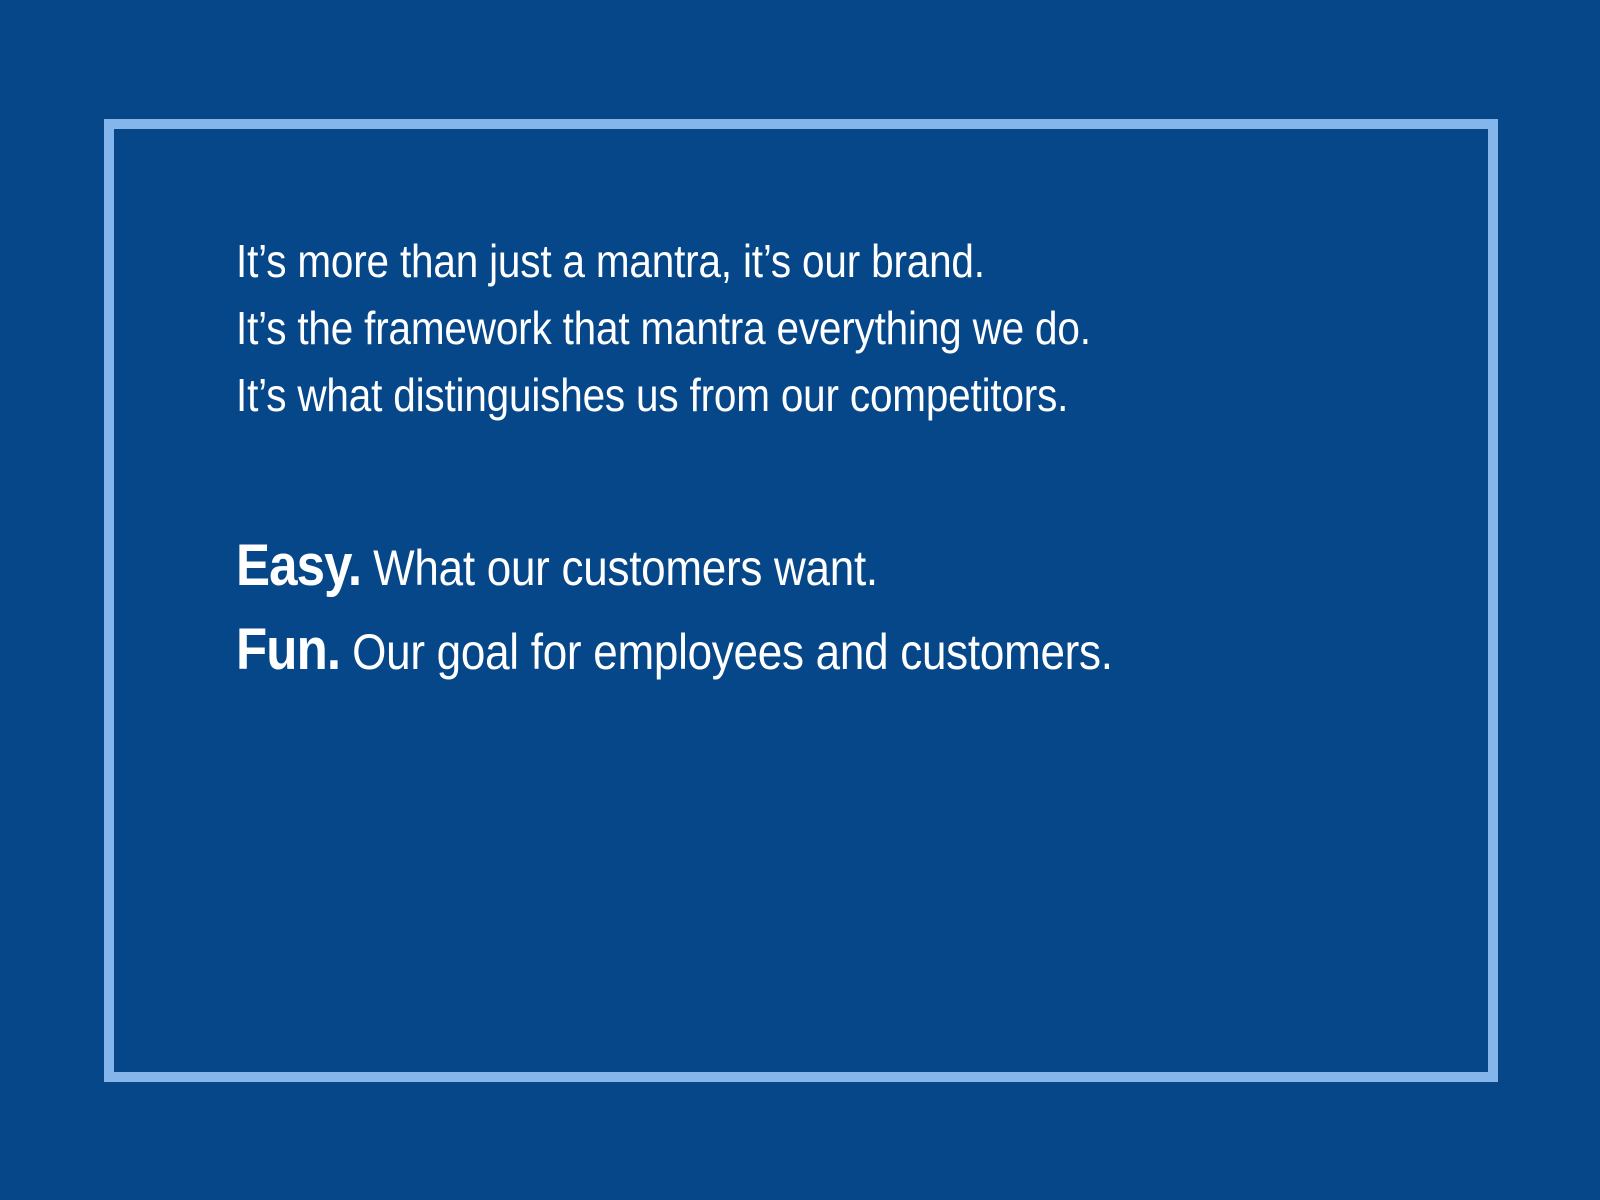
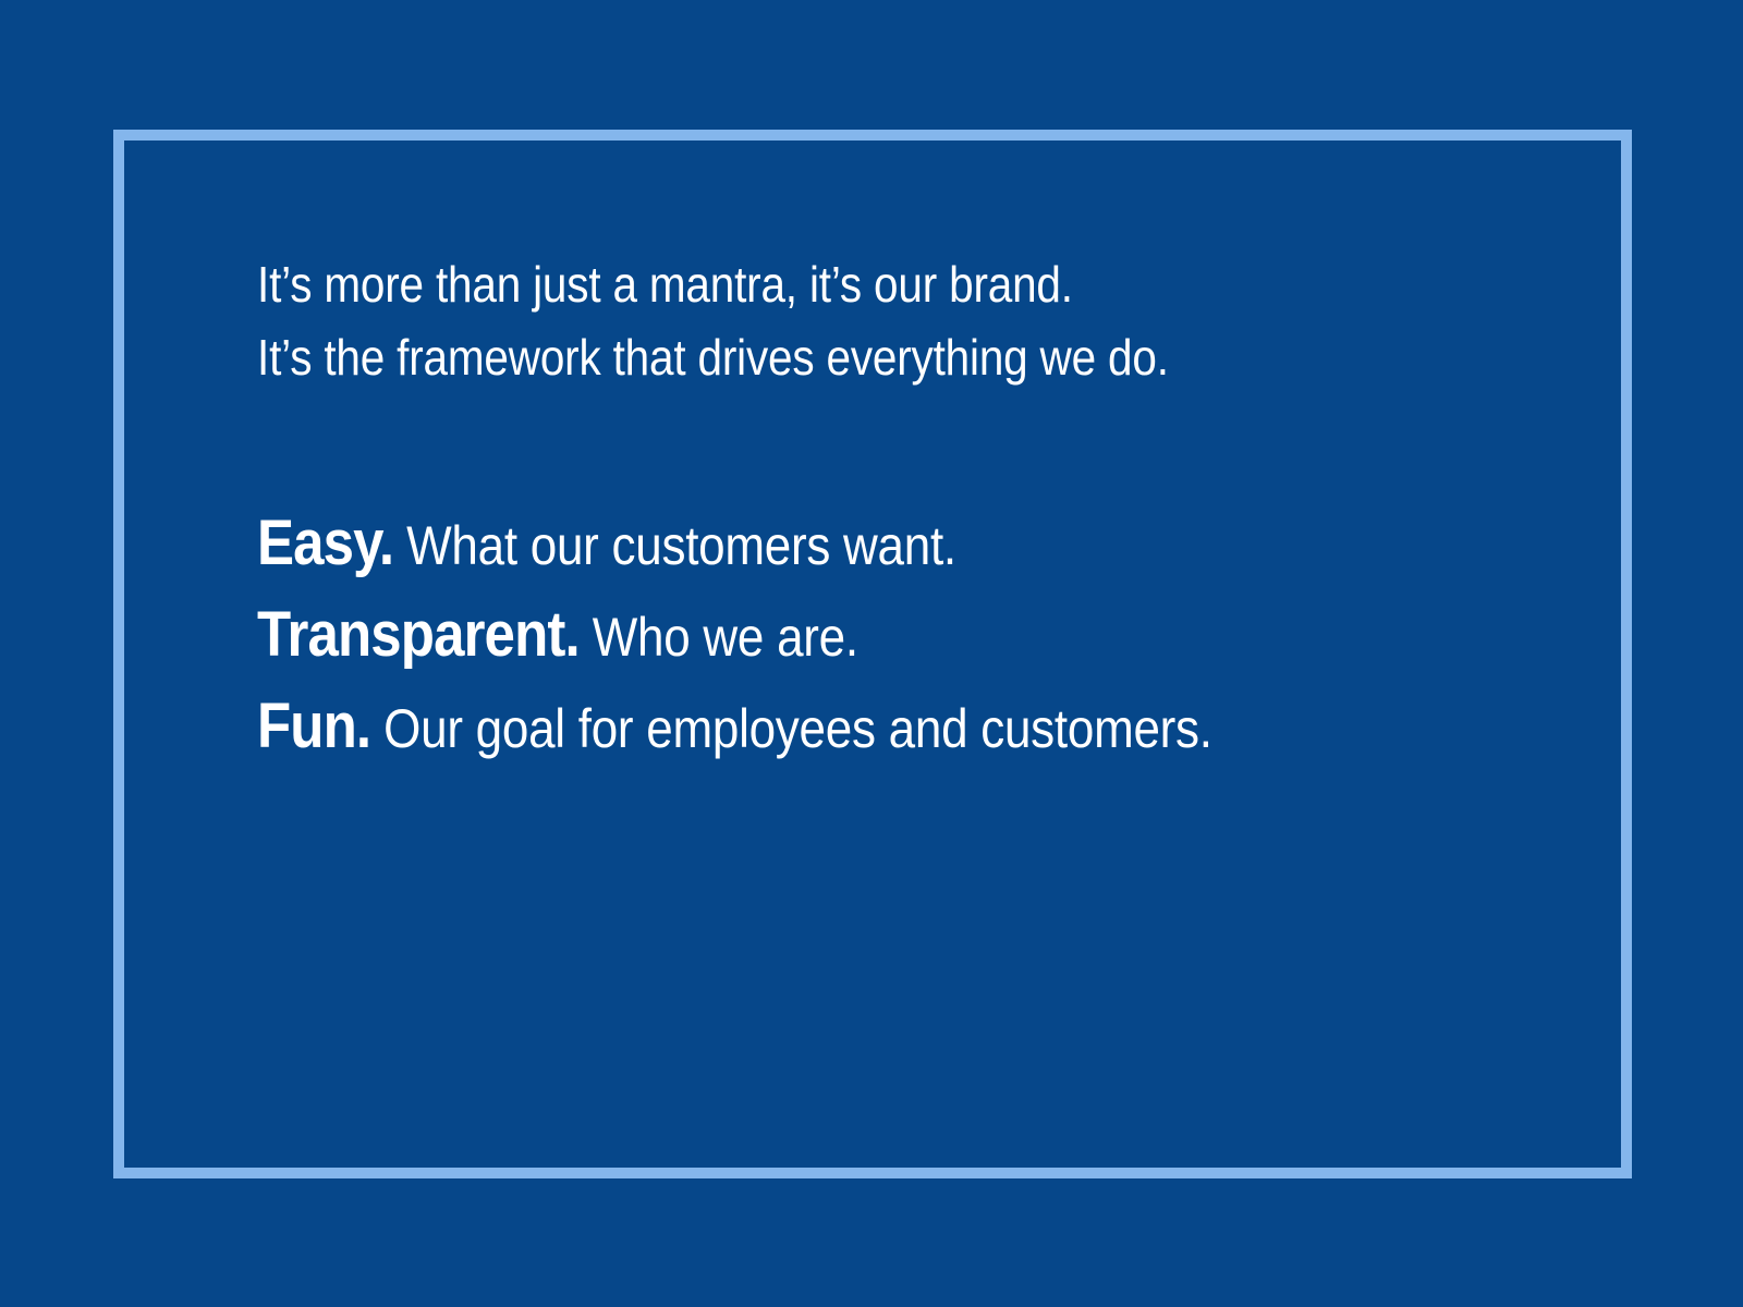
  It’s more than just a mantra, it’s our brand.
- It’s the framework that mantra everything we do.
+ It’s the framework that drives everything we do.
- It’s what distinguishes us from our competitors.
  Easy. What our customers want.
+ Transparent. Who we are.
  Fun. Our goal for employees and customers.
